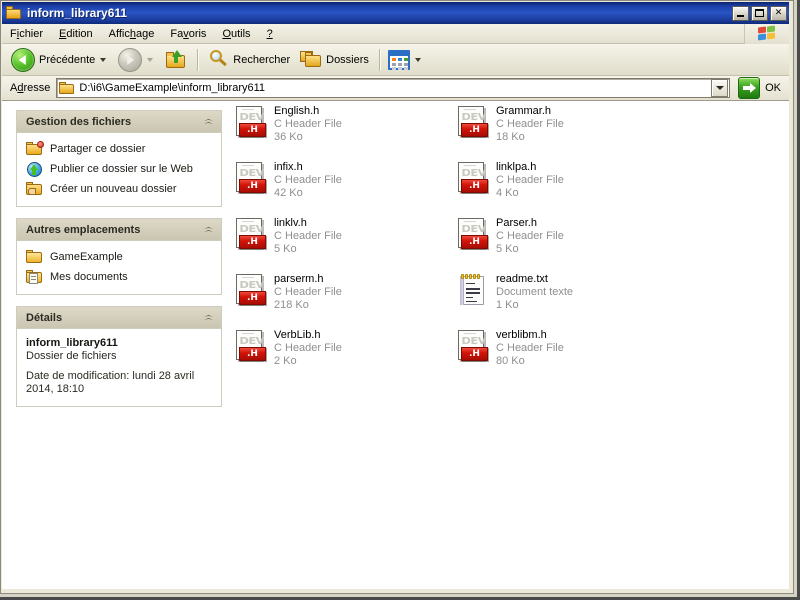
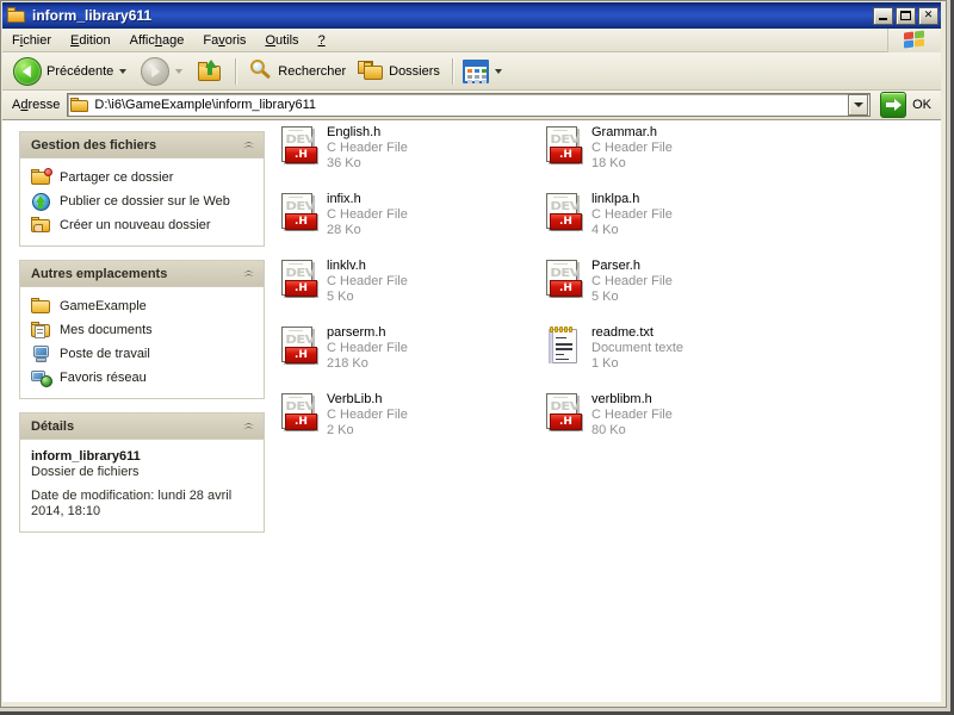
  inform_library611
  ✕
  Fichier
  Edition
  Affichage
  Favoris
  Outils
  ?
  Précédente
  Rechercher
  Dossiers
  Adresse
  D:\i6\GameExample\inform_library611
  OK
  Gestion des fichiers
  Partager ce dossier
  Publier ce dossier sur le Web
  Créer un nouveau dossier
  Autres emplacements
  GameExample
  Mes documents
+ Poste de travail
+ Favoris réseau
  Détails
  inform_library611
  Dossier de fichiers
  Date de modification: lundi 28 avril 2014, 18:10
  DEV
  .H
  English.h
  C Header File
  36 Ko
  DEV
  .H
  Grammar.h
  C Header File
  18 Ko
  DEV
  .H
  infix.h
  C Header File
- 42 Ko
+ 28 Ko
  DEV
  .H
  linklpa.h
  C Header File
  4 Ko
  DEV
  .H
  linklv.h
  C Header File
  5 Ko
  DEV
  .H
  Parser.h
  C Header File
  5 Ko
  DEV
  .H
  parserm.h
  C Header File
  218 Ko
  readme.txt
  Document texte
  1 Ko
  DEV
  .H
  VerbLib.h
  C Header File
  2 Ko
  DEV
  .H
  verblibm.h
  C Header File
  80 Ko
